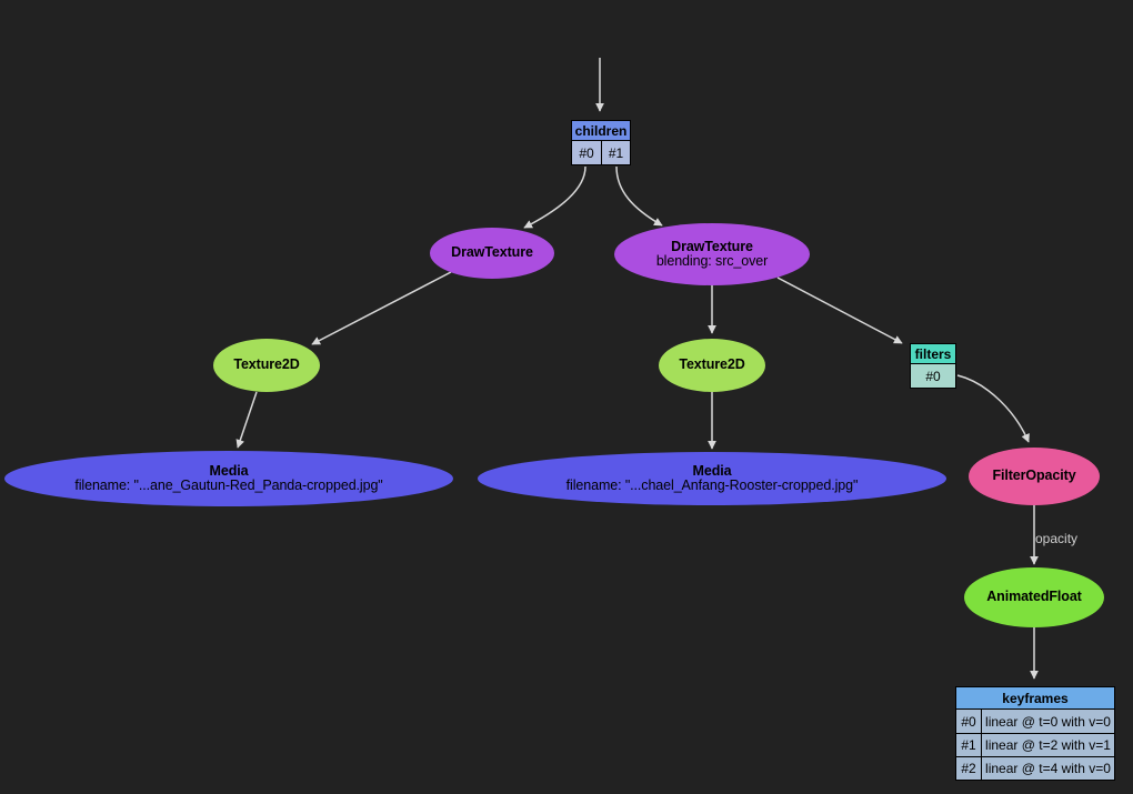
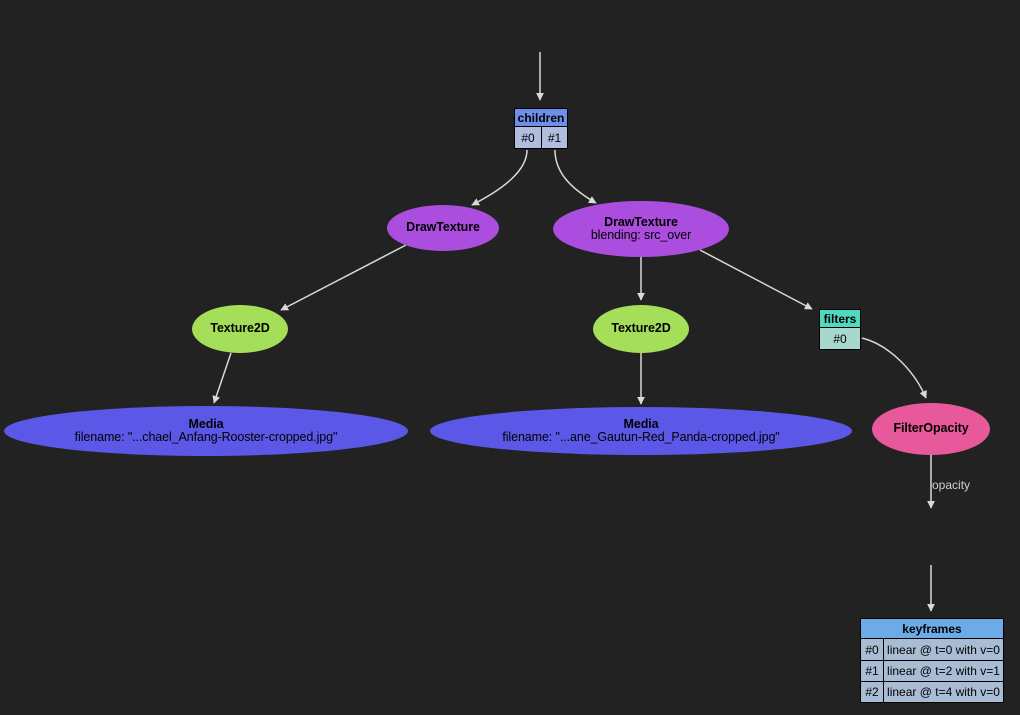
  DrawTexture
  DrawTexture
  blending: src_over
  Texture2D
  Texture2D
  Media
- filename: "...ane_Gautun-Red_Panda-cropped.jpg"
+ filename: "...chael_Anfang-Rooster-cropped.jpg"
  Media
- filename: "...chael_Anfang-Rooster-cropped.jpg"
+ filename: "...ane_Gautun-Red_Panda-cropped.jpg"
  FilterOpacity
- AnimatedFloat
  children
  #0
  #1
  filters
  #0
  keyframes
  #0
  linear @ t=0 with v=0
  #1
  linear @ t=2 with v=1
  #2
  linear @ t=4 with v=0
  opacity
